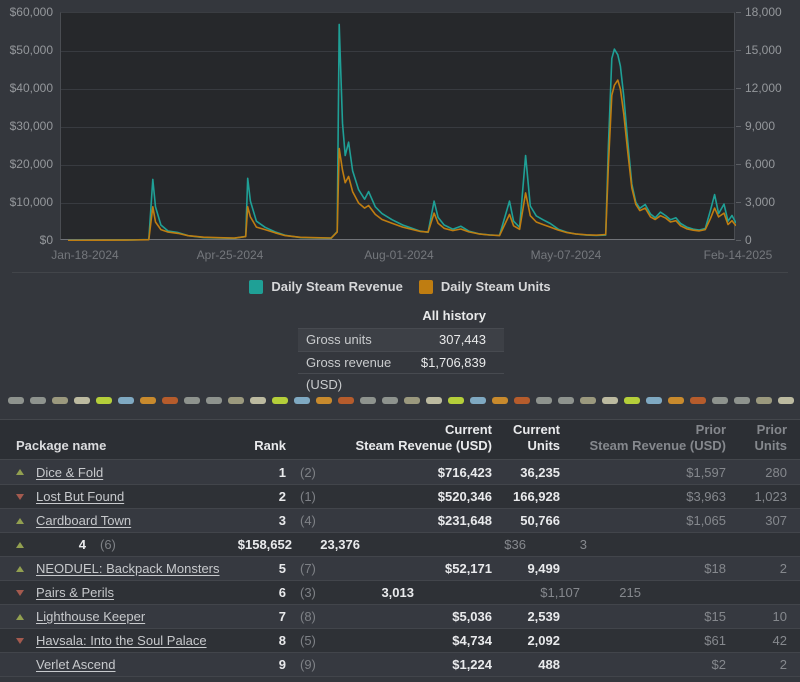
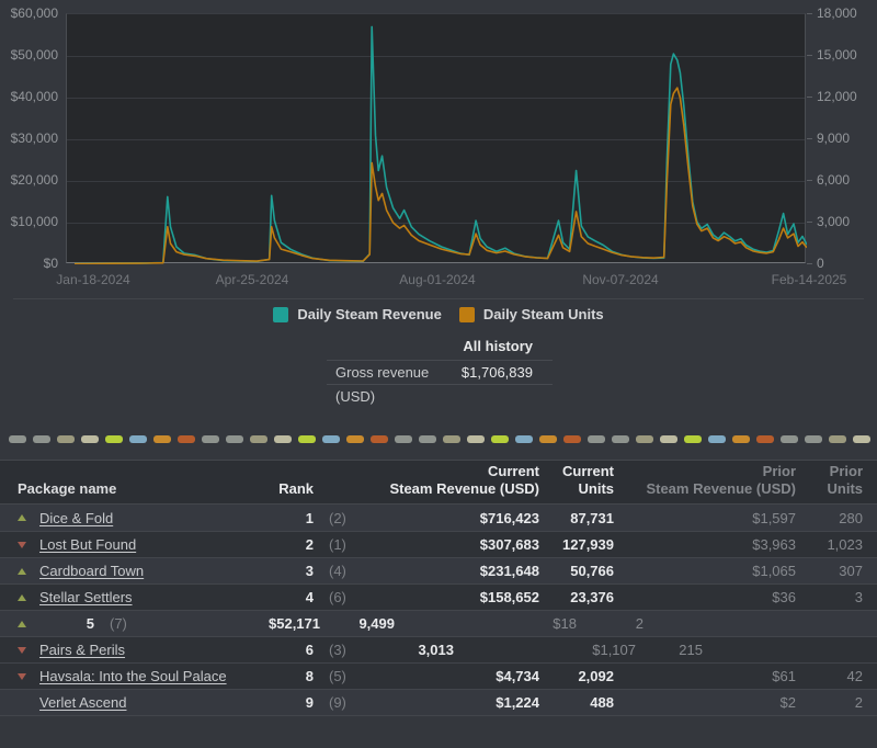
  $60,000
  $50,000
  $40,000
  $30,000
  $20,000
  $10,000
  $0
  18,000
  15,000
  12,000
  9,000
  6,000
  3,000
  0
  Jan-18-2024
  Apr-25-2024
  Aug-01-2024
- May-07-2024
+ Nov-07-2024
  Feb-14-2025
  Daily Steam Revenue
  Daily Steam Units
  All history
- Gross units
- 307,443
  Gross revenue (USD)
  $1,706,839
  Package name
  Rank
  Current
  Steam Revenue (USD)
  Current
  Units
  Prior
  Steam Revenue (USD)
  Prior
  Units
  Dice & Fold
  1
  (2)
  $716,423
- 36,235
+ 87,731
  $1,597
  280
  Lost But Found
  2
  (1)
- $520,346
+ $307,683
- 166,928
+ 127,939
  $3,963
  1,023
  Cardboard Town
  3
  (4)
  $231,648
  50,766
  $1,065
  307
+ Stellar Settlers
  4
  (6)
  $158,652
  23,376
  $36
  3
- NEODUEL: Backpack Monsters
  5
  (7)
  $52,171
  9,499
  $18
  2
  Pairs & Perils
  6
  (3)
  3,013
  $1,107
  215
- Lighthouse Keeper
- 7
- (8)
- $5,036
- 2,539
- $15
- 10
  Havsala: Into the Soul Palace
  8
  (5)
  $4,734
  2,092
  $61
  42
  Verlet Ascend
  9
  (9)
  $1,224
  488
  $2
  2
